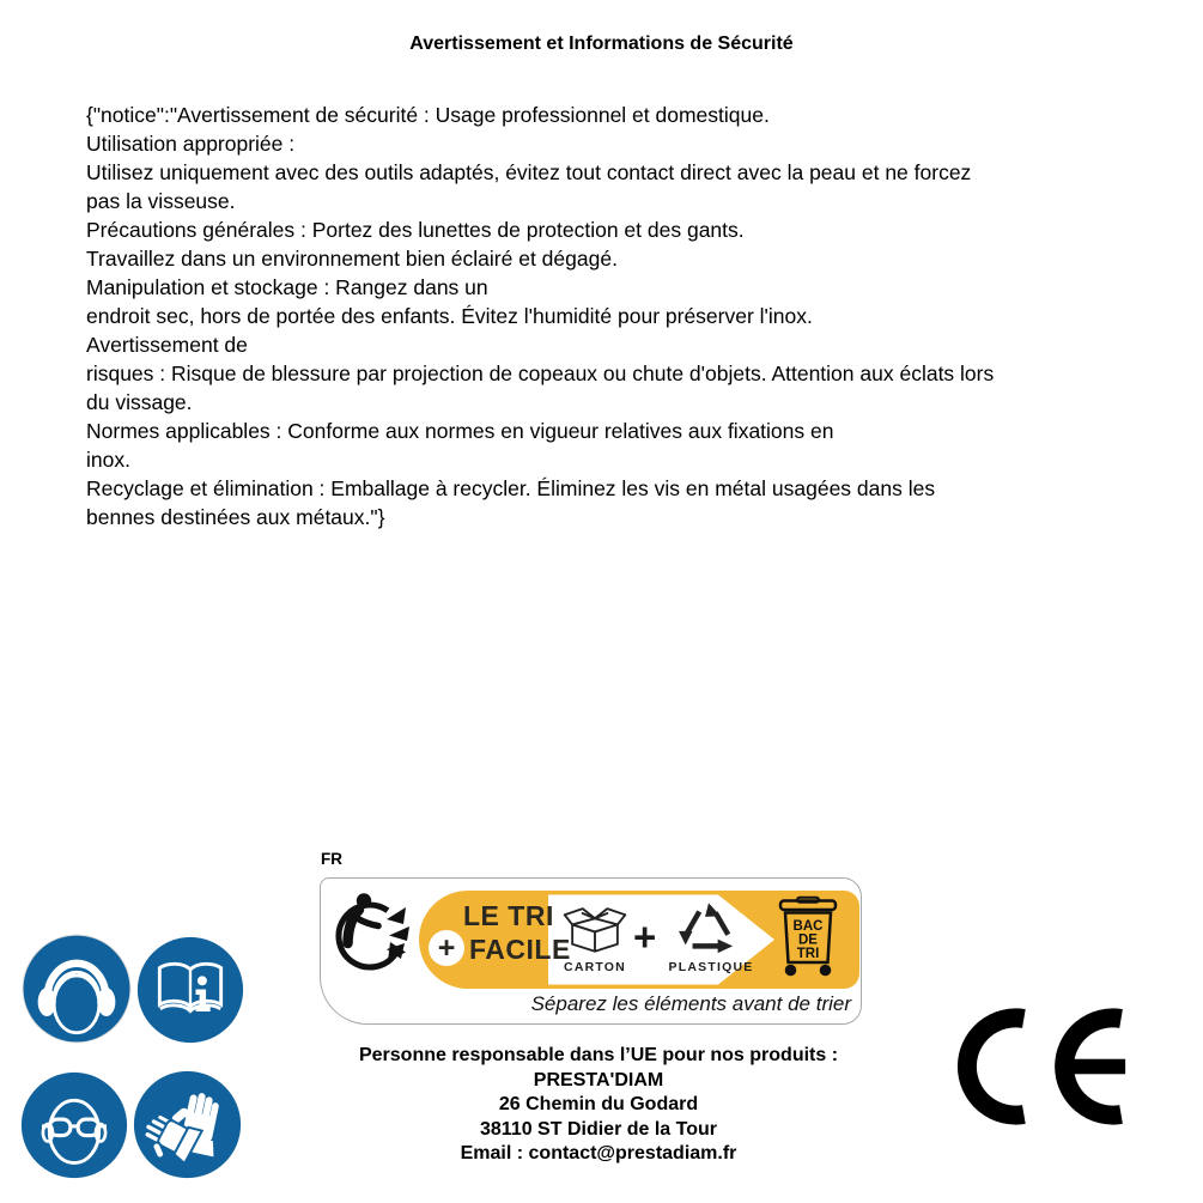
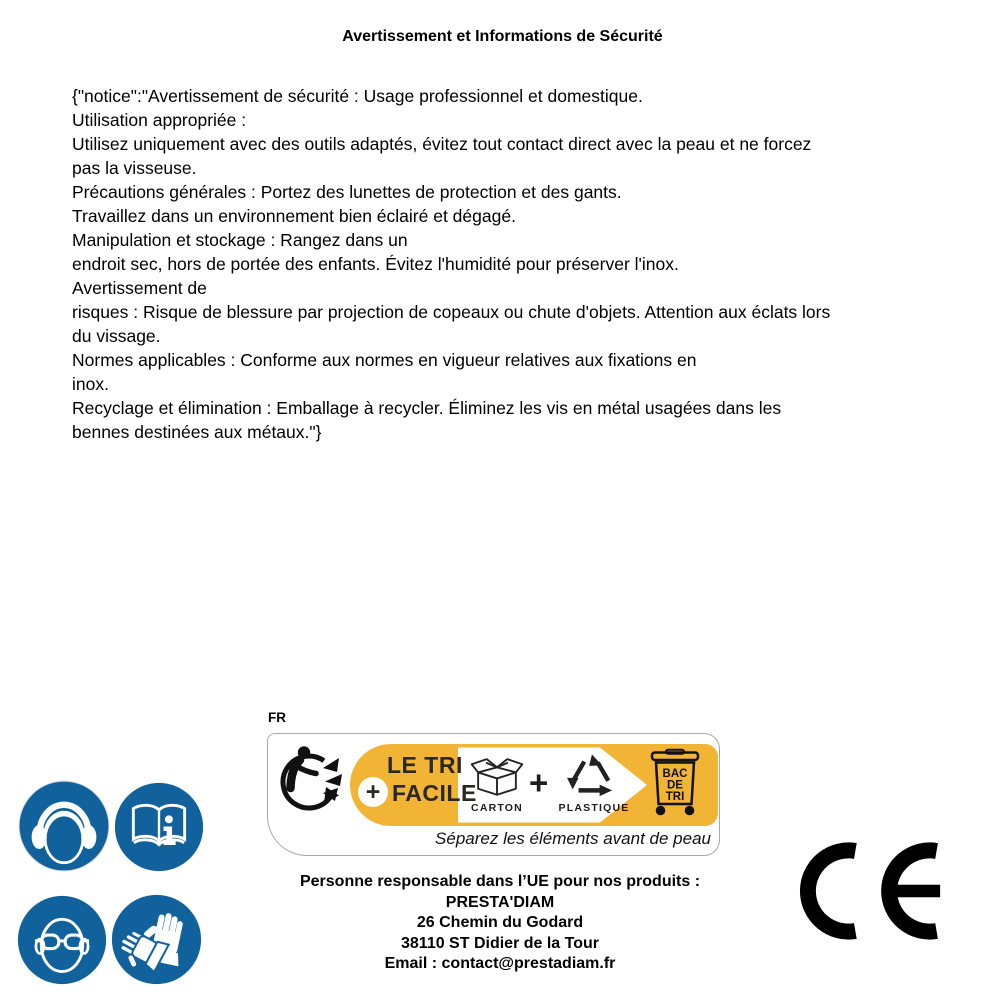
  Avertissement et Informations de Sécurité
  {"notice":"Avertissement de sécurité : Usage professionnel et domestique.
  Utilisation appropriée :
  Utilisez uniquement avec des outils adaptés, évitez tout contact direct avec la peau et ne forcez
  pas la visseuse.
  Précautions générales : Portez des lunettes de protection et des gants.
  Travaillez dans un environnement bien éclairé et dégagé.
  Manipulation et stockage : Rangez dans un
  endroit sec, hors de portée des enfants. Évitez l'humidité pour préserver l'inox.
  Avertissement de
  risques : Risque de blessure par projection de copeaux ou chute d'objets. Attention aux éclats lors
  du vissage.
  Normes applicables : Conforme aux normes en vigueur relatives aux fixations en
  inox.
  Recyclage et élimination : Emballage à recycler. Éliminez les vis en métal usagées dans les
  bennes destinées aux métaux."}
  FR
  LE TRI
  +
  FACILE
  CARTON
  +
  PLASTIQUE
  BAC
  DE
  TRI
- Séparez les éléments avant de trier
+ Séparez les éléments avant de peau
  Personne responsable dans l’UE pour nos produits :
  PRESTA'DIAM
  26 Chemin du Godard
  38110 ST Didier de la Tour
  Email : contact@prestadiam.fr
